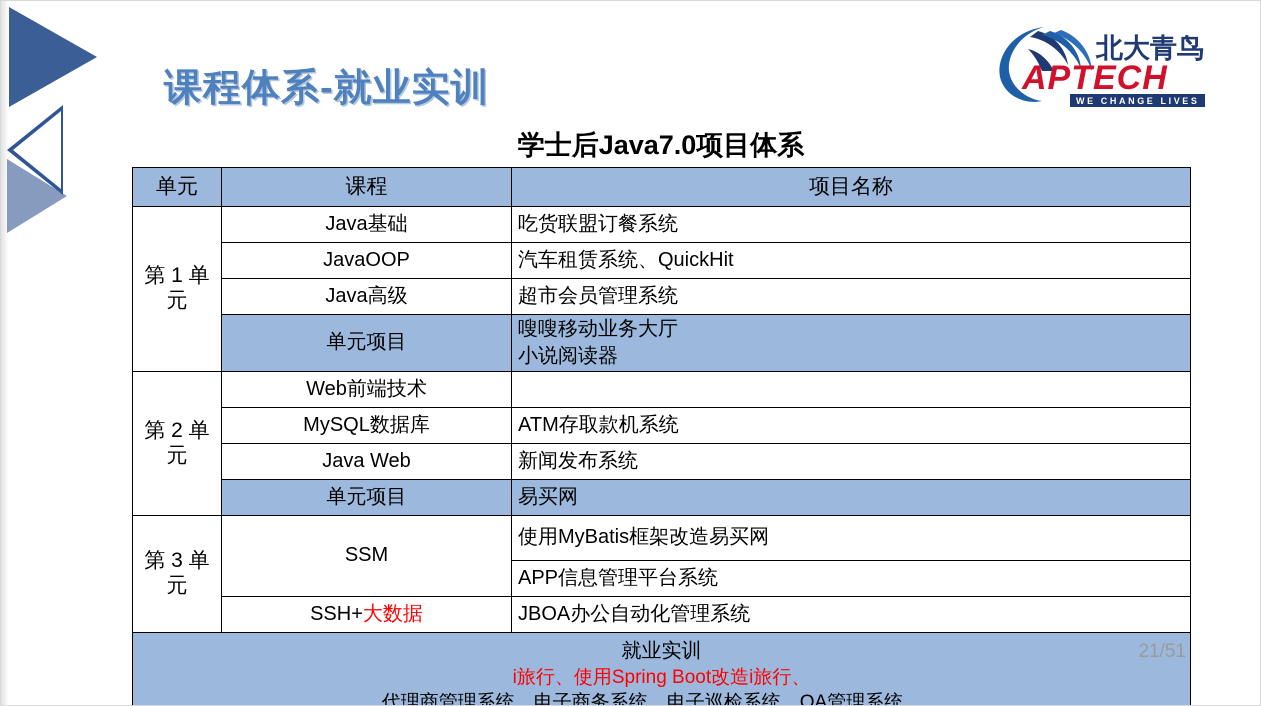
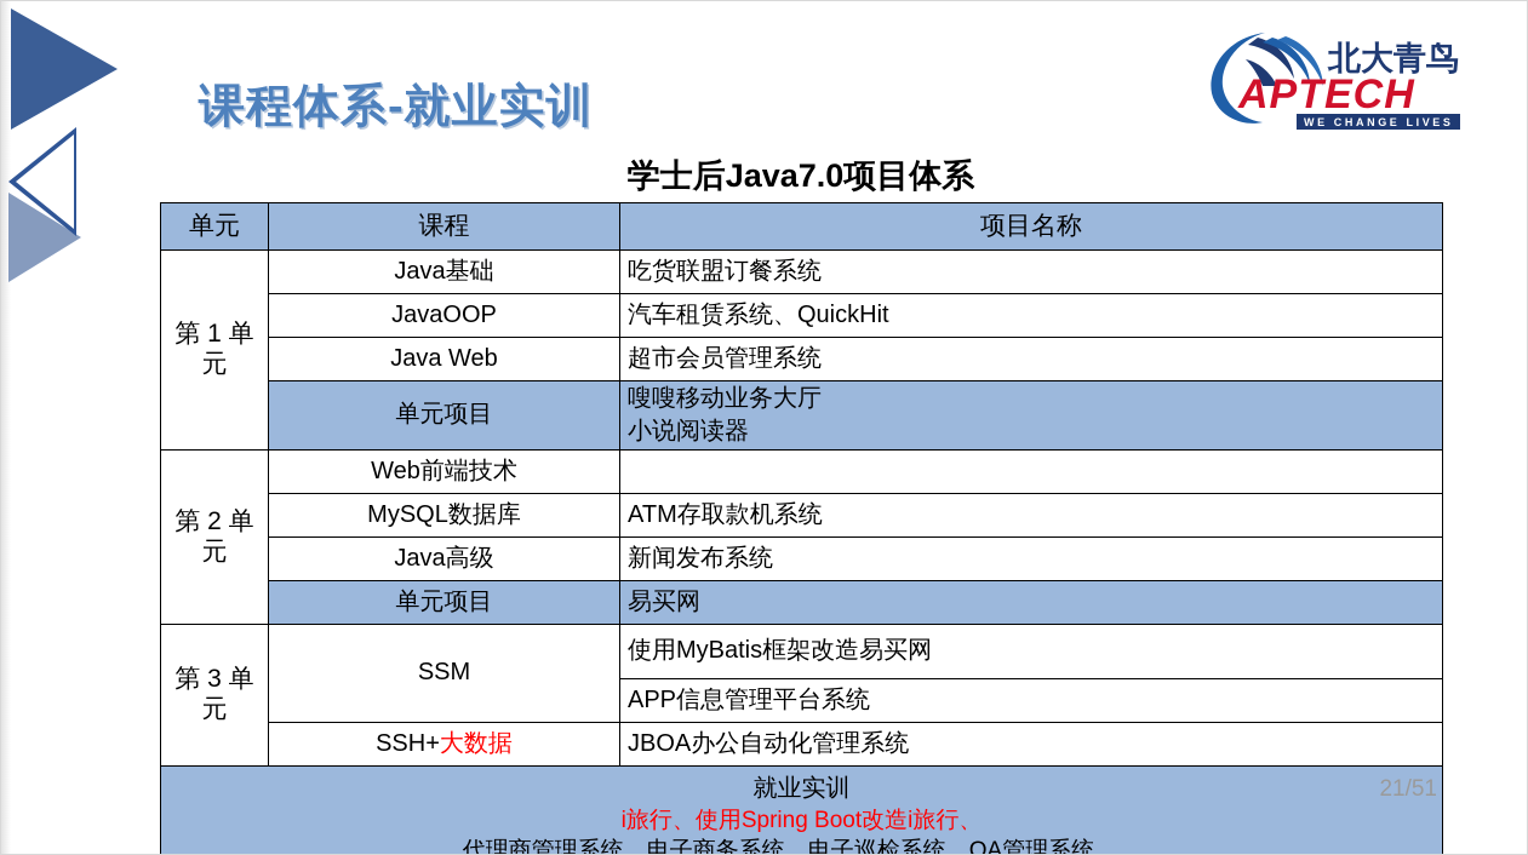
  课程体系-就业实训
  北大青鸟
  APTECH
  WE CHANGE LIVES
  学士后Java7.0项目体系
  单元	课程	项目名称
  第 1 单元	Java基础	吃货联盟订餐系统
  JavaOOP	汽车租赁系统、QuickHit
- Java高级	超市会员管理系统
+ Java Web	超市会员管理系统
  单元项目	嗖嗖移动业务大厅 小说阅读器
  第 2 单元	Web前端技术
  MySQL数据库	ATM存取款机系统
- Java Web	新闻发布系统
+ Java高级	新闻发布系统
  单元项目	易买网
  第 3 单元	SSM	使用MyBatis框架改造易买网
  APP信息管理平台系统
  SSH+大数据	JBOA办公自动化管理系统
  就业实训 i旅行、使用Spring Boot改造i旅行、 代理商管理系统、电子商务系统、电子巡检系统、OA管理系统……
  21/51
